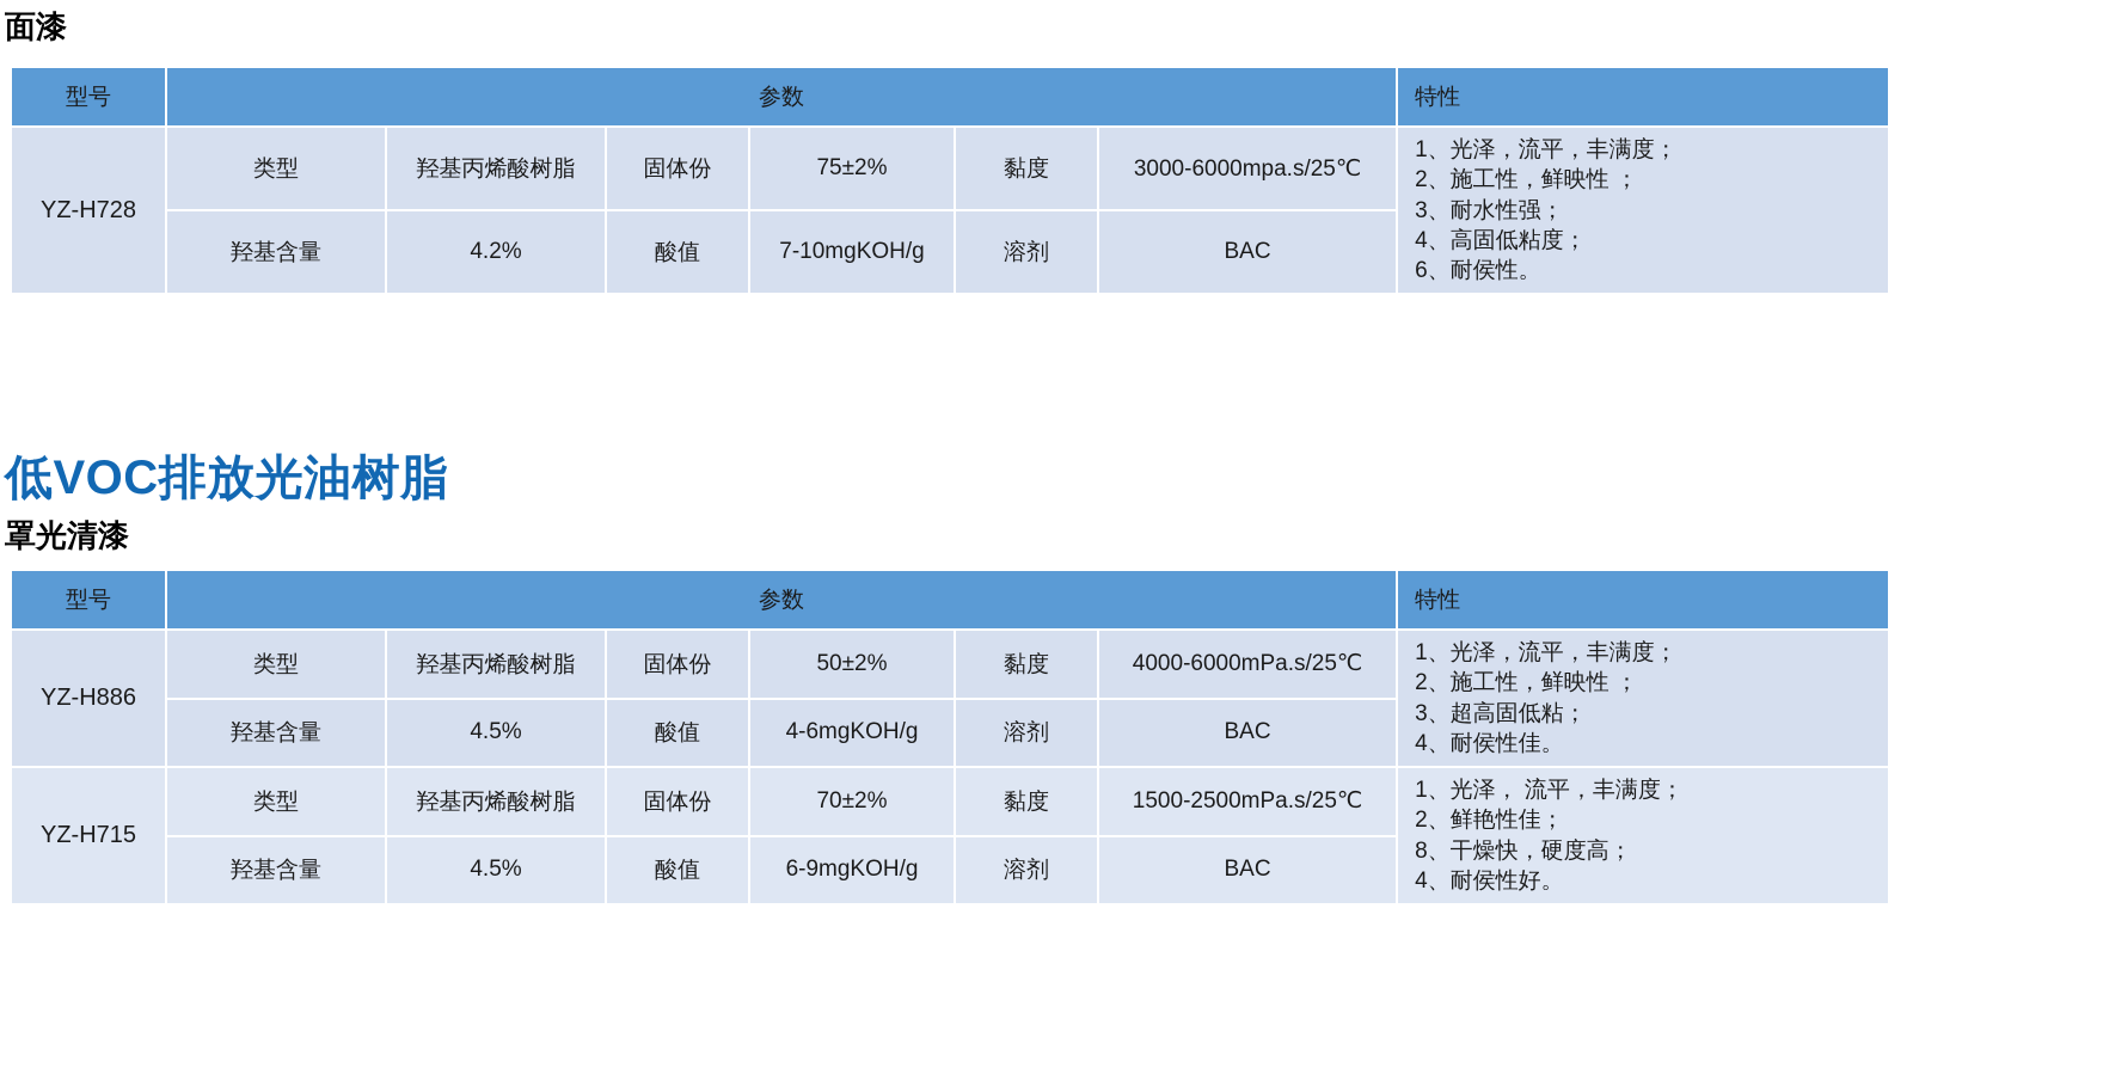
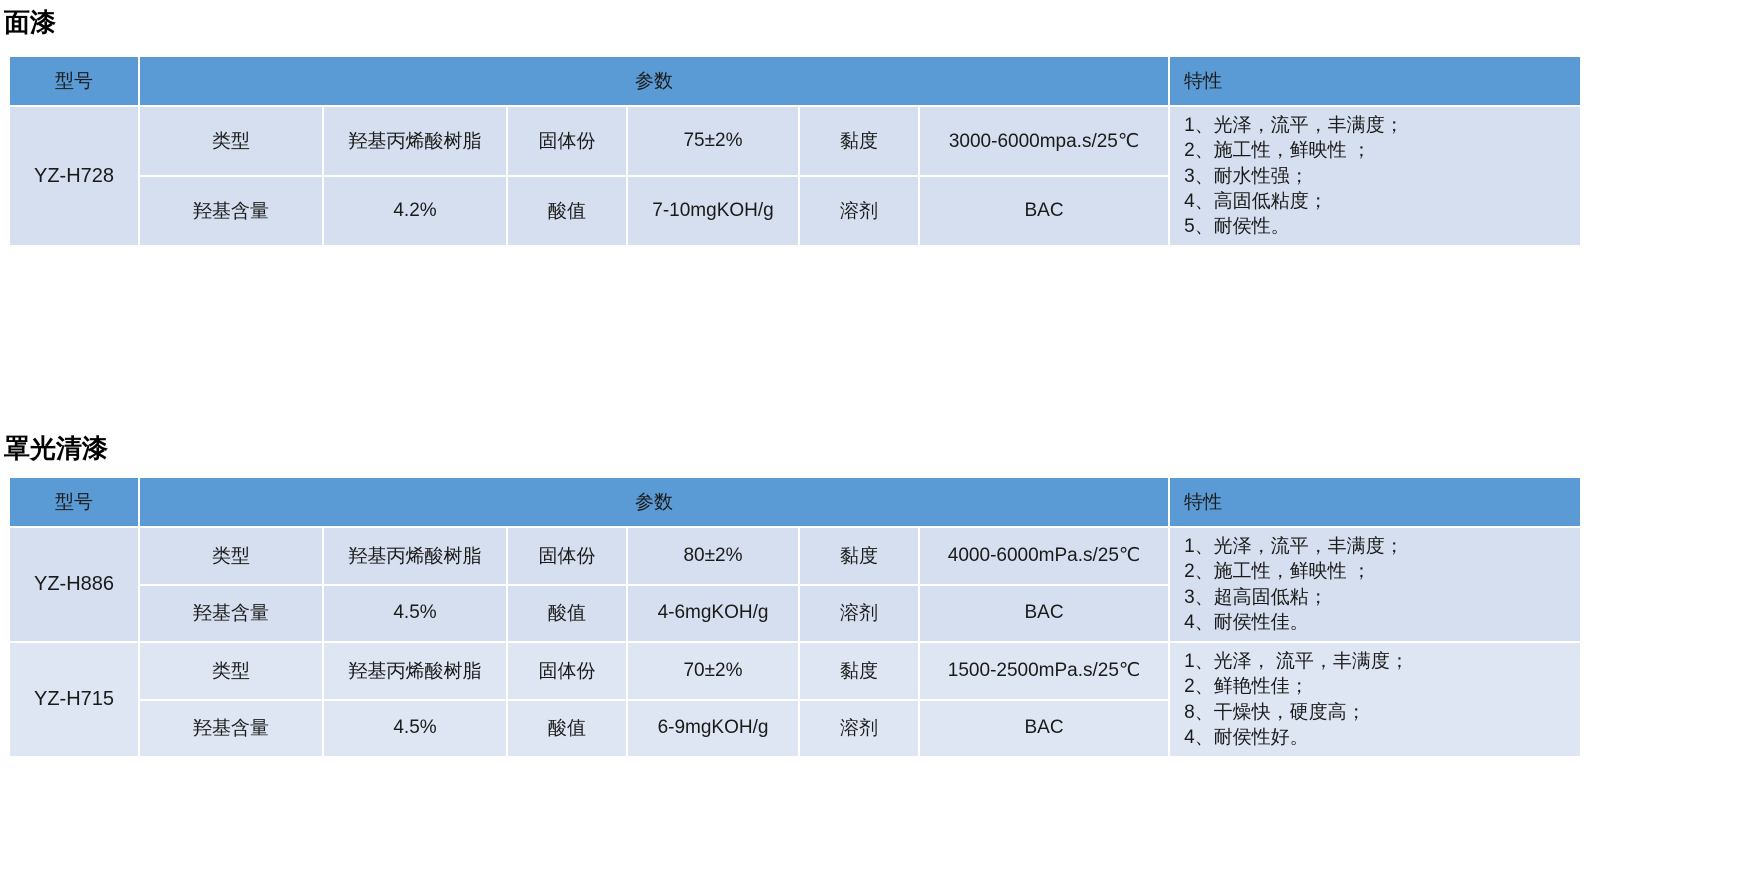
  面漆
  型号	参数	特性
- YZ-H728	类型	羟基丙烯酸树脂	固体份	75±2%	黏度	3000-6000mpa.s/25℃	1、光泽，流平，丰满度； 2、施工性，鲜映性 ； 3、耐水性强； 4、高固低粘度； 6、耐侯性。
+ YZ-H728	类型	羟基丙烯酸树脂	固体份	75±2%	黏度	3000-6000mpa.s/25℃	1、光泽，流平，丰满度； 2、施工性，鲜映性 ； 3、耐水性强； 4、高固低粘度； 5、耐侯性。
  羟基含量	4.2%	酸值	7-10mgKOH/g	溶剂	BAC
- 低VOC排放光油树脂
  罩光清漆
  型号	参数	特性
- YZ-H886	类型	羟基丙烯酸树脂	固体份	50±2%	黏度	4000-6000mPa.s/25℃	1、光泽，流平，丰满度； 2、施工性，鲜映性 ； 3、超高固低粘； 4、耐侯性佳。
+ YZ-H886	类型	羟基丙烯酸树脂	固体份	80±2%	黏度	4000-6000mPa.s/25℃	1、光泽，流平，丰满度； 2、施工性，鲜映性 ； 3、超高固低粘； 4、耐侯性佳。
  羟基含量	4.5%	酸值	4-6mgKOH/g	溶剂	BAC
  YZ-H715	类型	羟基丙烯酸树脂	固体份	70±2%	黏度	1500-2500mPa.s/25℃	1、光泽， 流平，丰满度； 2、鲜艳性佳； 8、干燥快，硬度高； 4、耐侯性好。
  羟基含量	4.5%	酸值	6-9mgKOH/g	溶剂	BAC
